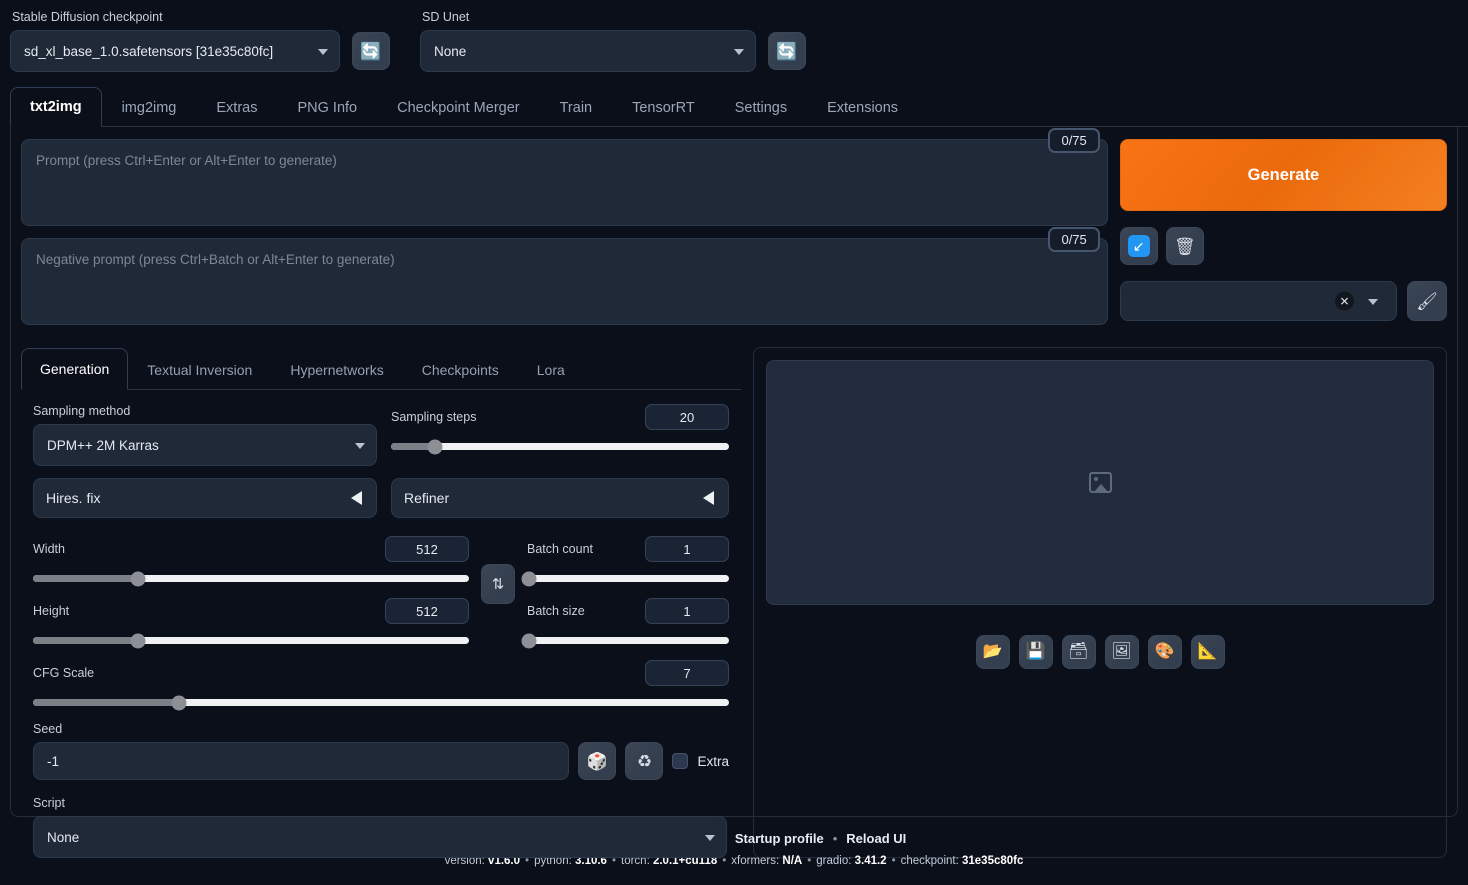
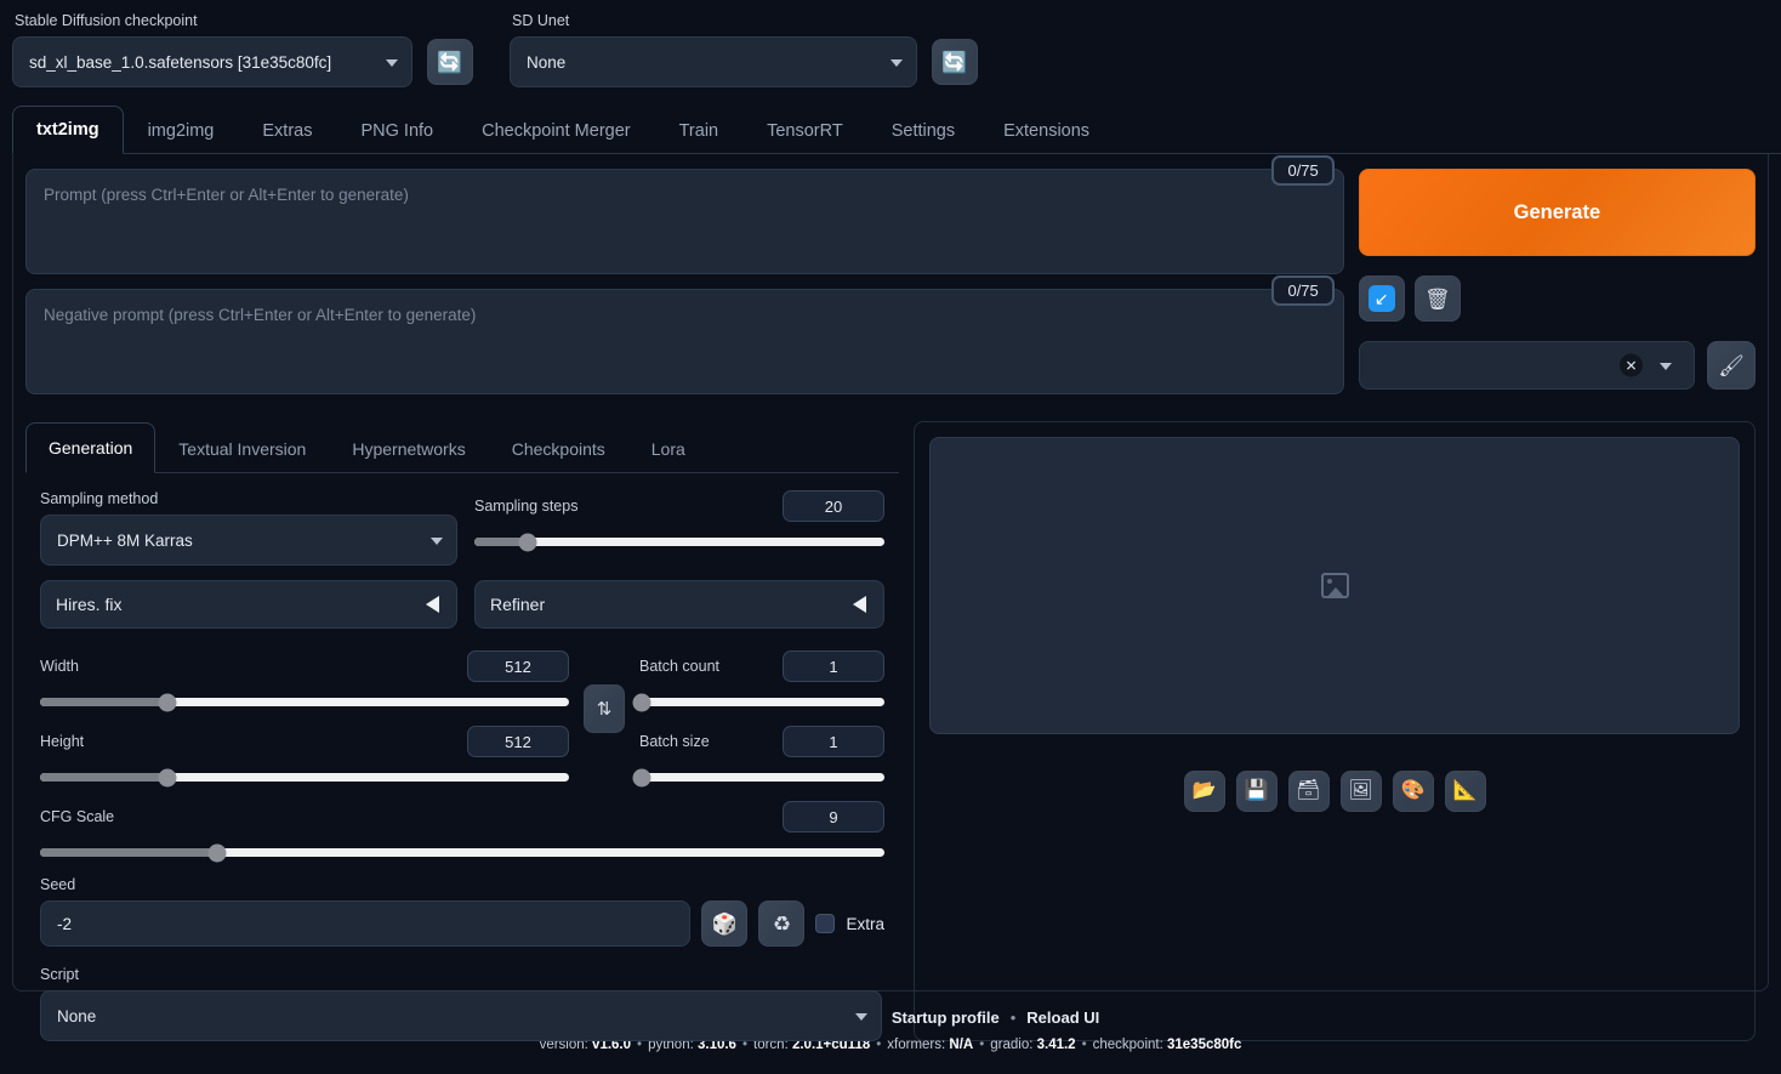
  Stable Diffusion checkpoint
  sd_xl_base_1.0.safetensors [31e35c80fc]
  🔄
  SD Unet
  None
  🔄
  txt2img
  img2img
  Extras
  PNG Info
  Checkpoint Merger
  Train
  TensorRT
  Settings
  Extensions
  0/75
  Prompt (press Ctrl+Enter or Alt+Enter to generate)
  0/75
- Negative prompt (press Ctrl+Batch or Alt+Enter to generate)
+ Negative prompt (press Ctrl+Enter or Alt+Enter to generate)
  Generate
  ↙
  🗑
  ✕
  🖌
  Generation
  Textual Inversion
  Hypernetworks
  Checkpoints
  Lora
  Sampling method
- DPM++ 2M Karras
+ DPM++ 8M Karras
  Sampling steps
  20
  Hires. fix
  Refiner
  Width
  512
  Height
  512
  ⇅
  Batch count
  1
  Batch size
  1
  CFG Scale
- 7
+ 9
  Seed
- -1
+ -2
  🎲
  ♻
  Extra
  Script
  None
  📂
  💾
  🗃
  🖼
  🎨
  📐
  version: v1.6.0 • python: 3.10.6 • torch: 2.0.1+cu118 • xformers: N/A • gradio: 3.41.2 • checkpoint: 31e35c80fc
